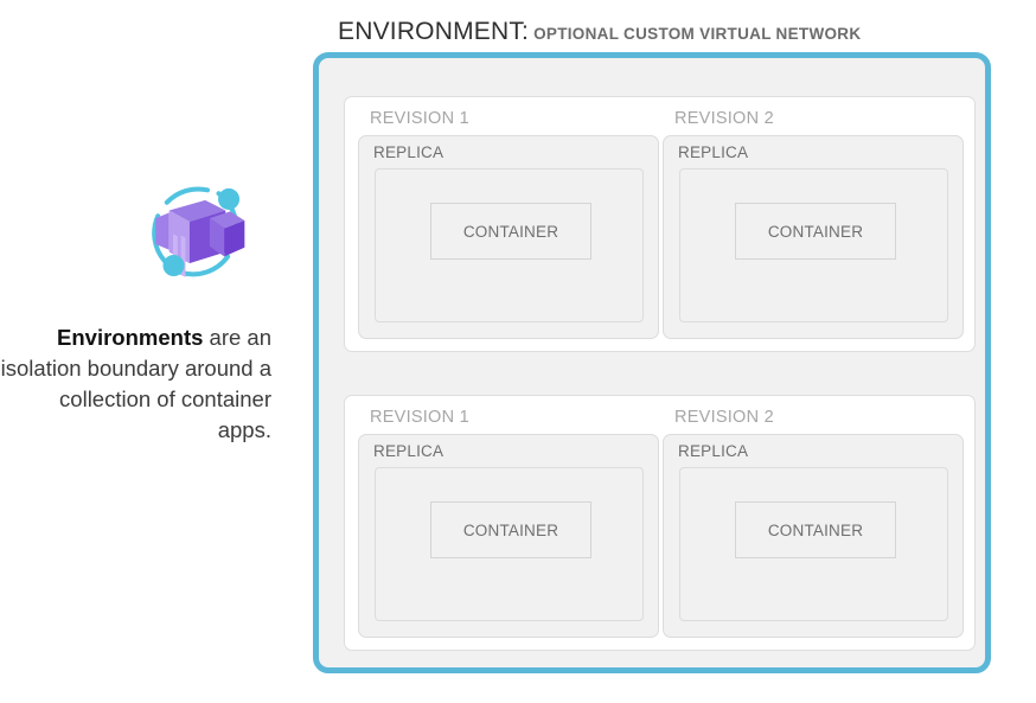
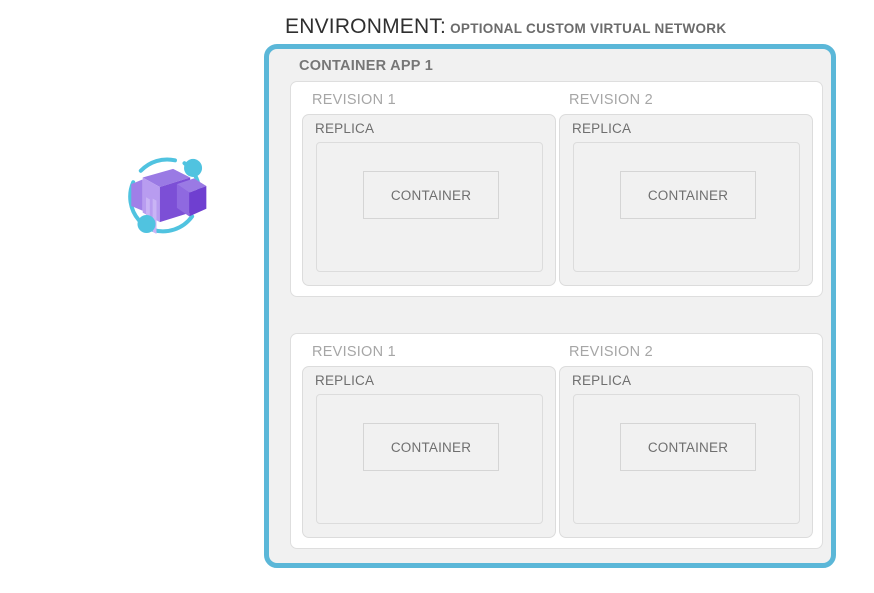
- Environments are an isolation boundary around a collection of container apps.
  ENVIRONMENT: OPTIONAL CUSTOM VIRTUAL NETWORK
+ CONTAINER APP 1
  REVISION 1
  REPLICA
  CONTAINER
  REVISION 2
  REPLICA
  CONTAINER
  REVISION 1
  REPLICA
  CONTAINER
  REVISION 2
  REPLICA
  CONTAINER
